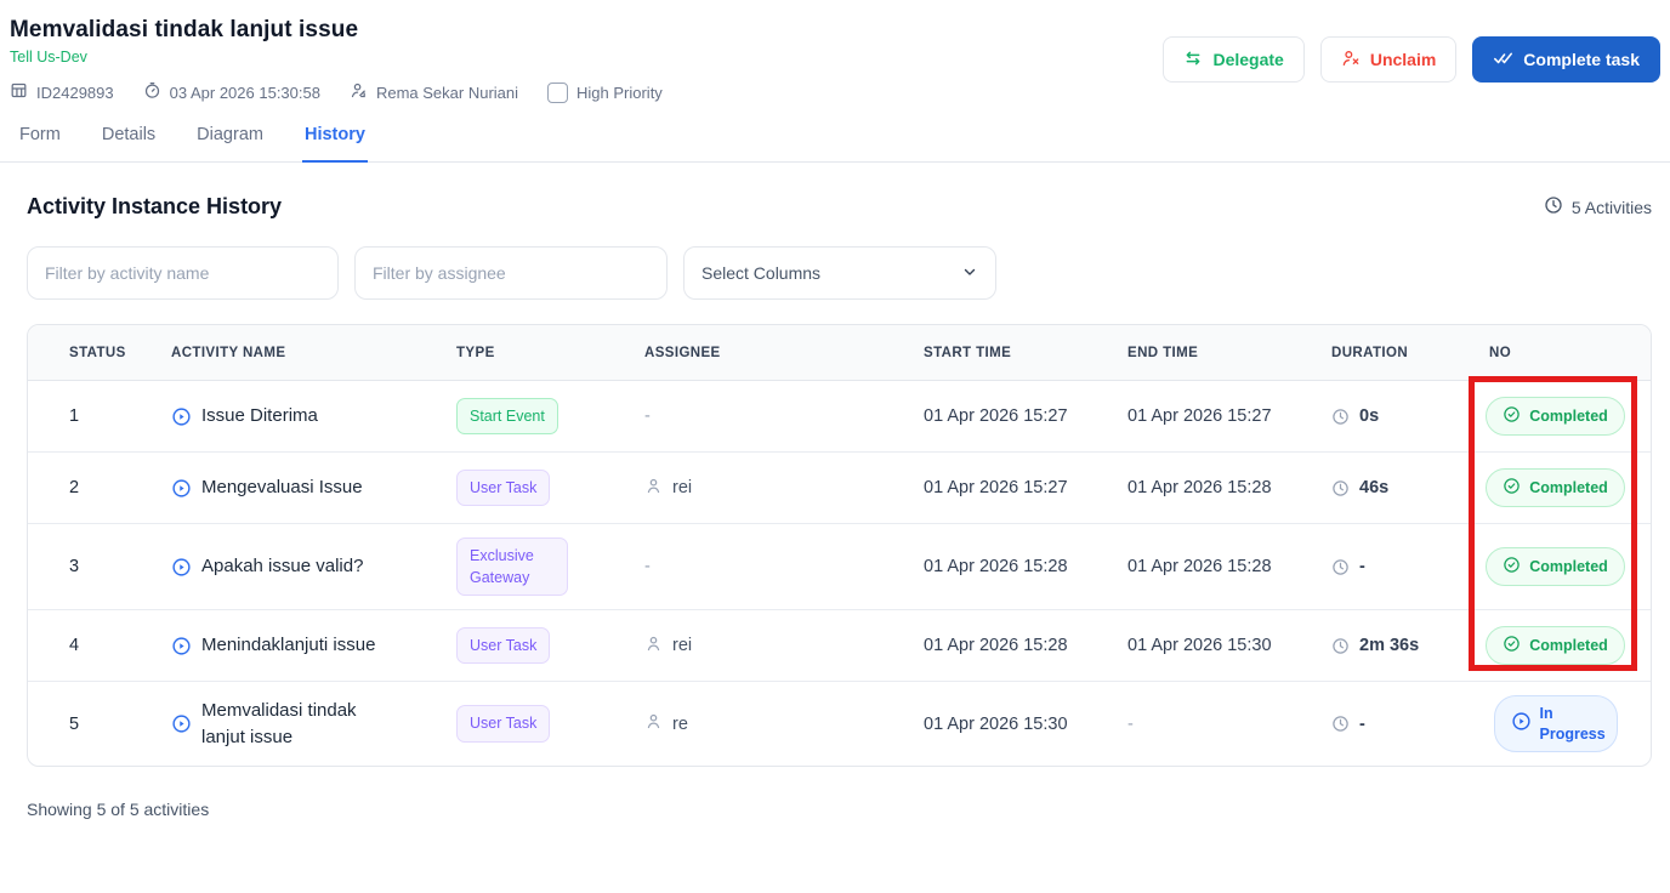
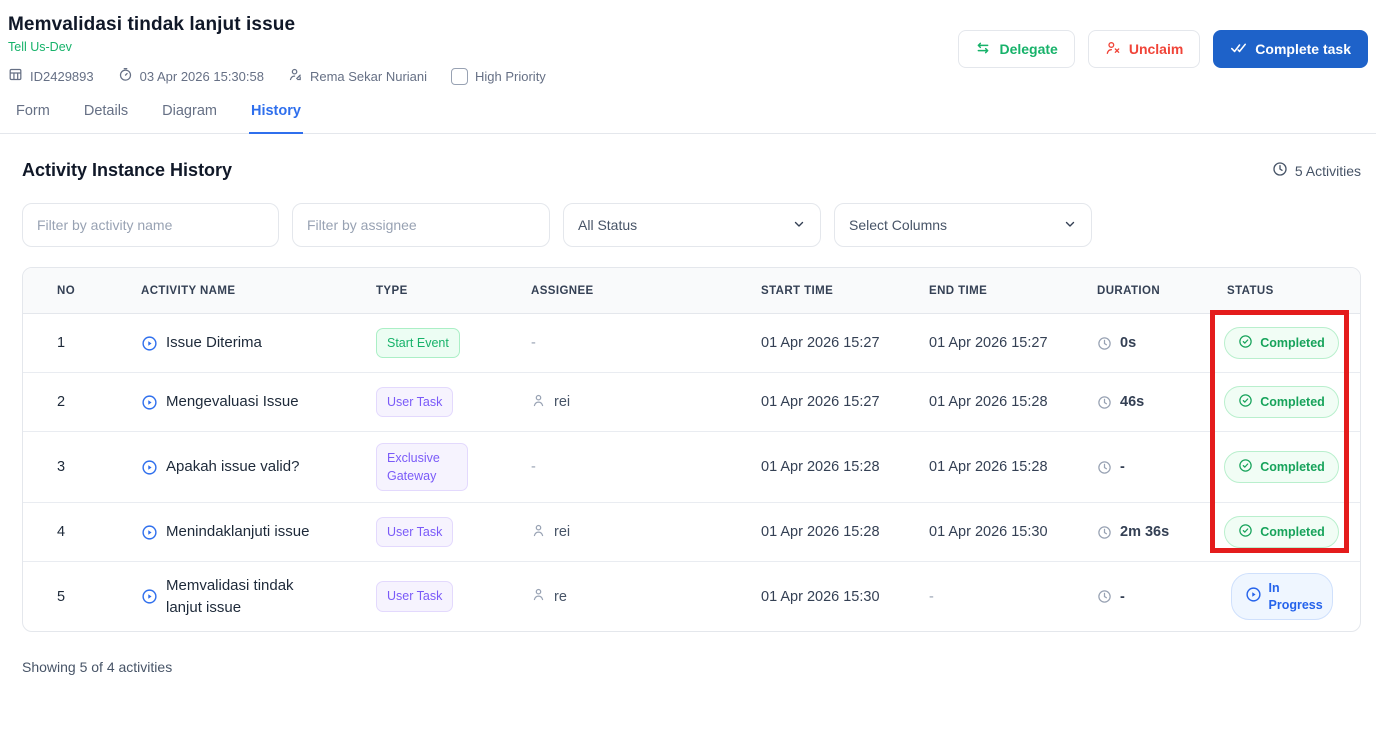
  Memvalidasi tindak lanjut issue
  Tell Us-Dev
  ID2429893
  03 Apr 2026 15:30:58
  Rema Sekar Nuriani
  High Priority
  Delegate
  Unclaim
  Complete task
  Form
  Details
  Diagram
  History
  Activity Instance History
  5 Activities
  Filter by activity name
  Filter by assignee
+ All Status
  Select Columns
- STATUS
+ NO
  ACTIVITY NAME
  TYPE
  ASSIGNEE
  START TIME
  END TIME
  DURATION
- NO
+ STATUS
  1
  Issue Diterima
  Start Event
  -
  01 Apr 2026 15:27
  01 Apr 2026 15:27
  0s
  Completed
  2
  Mengevaluasi Issue
  User Task
  rei
  01 Apr 2026 15:27
  01 Apr 2026 15:28
  46s
  Completed
  3
  Apakah issue valid?
  Exclusive Gateway
  -
  01 Apr 2026 15:28
  01 Apr 2026 15:28
  -
  Completed
  4
  Menindaklanjuti issue
  User Task
  rei
  01 Apr 2026 15:28
  01 Apr 2026 15:30
  2m 36s
  Completed
  5
  Memvalidasi tindak lanjut issue
  User Task
  re
  01 Apr 2026 15:30
  -
  -
  In Progress
- Showing 5 of 5 activities
+ Showing 5 of 4 activities
